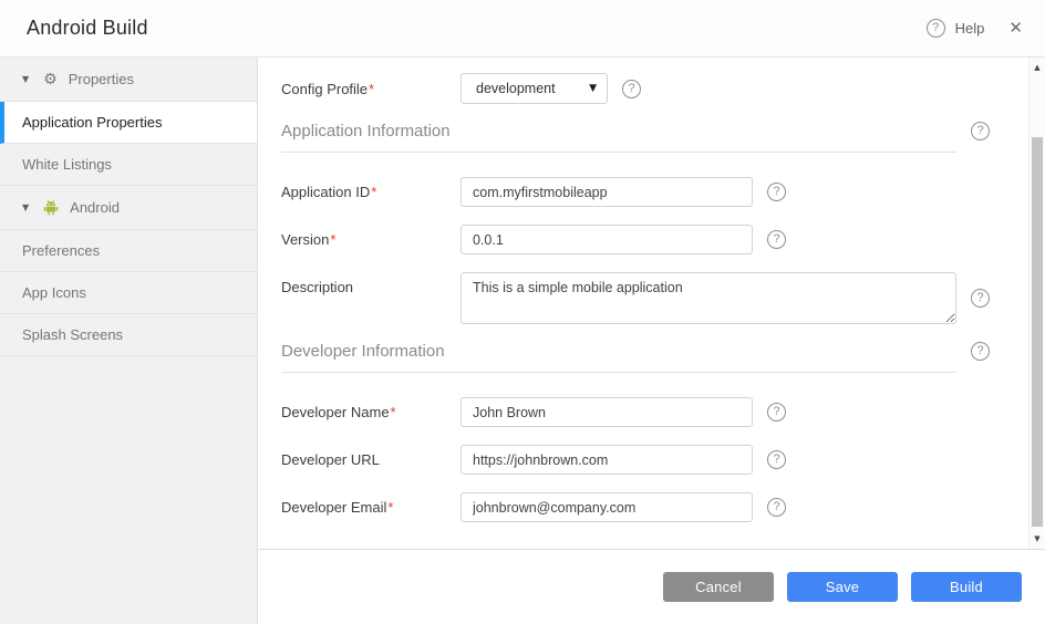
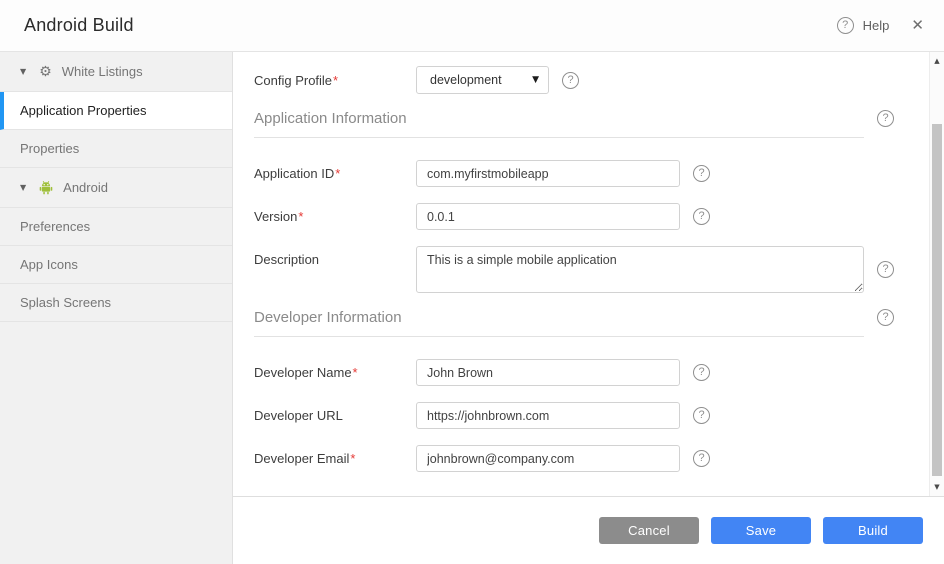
  Android Build
  ?
  Help
  ✕
  ▼
  ⚙
- Properties
+ White Listings
  Application Properties
- White Listings
+ Properties
  ▼
  Android
  Preferences
  App Icons
  Splash Screens
  Config Profile*
  development
  ▼
  ?
  Application Information
  ?
  Application ID*
  com.myfirstmobileapp
  ?
  Version*
  0.0.1
  ?
  Description
  This is a simple mobile application
  ?
  Developer Information
  ?
  Developer Name*
  John Brown
  ?
  Developer URL
  https://johnbrown.com
  ?
  Developer Email*
  johnbrown@company.com
  ?
  ▲
  ▼
  Cancel
  Save
  Build
